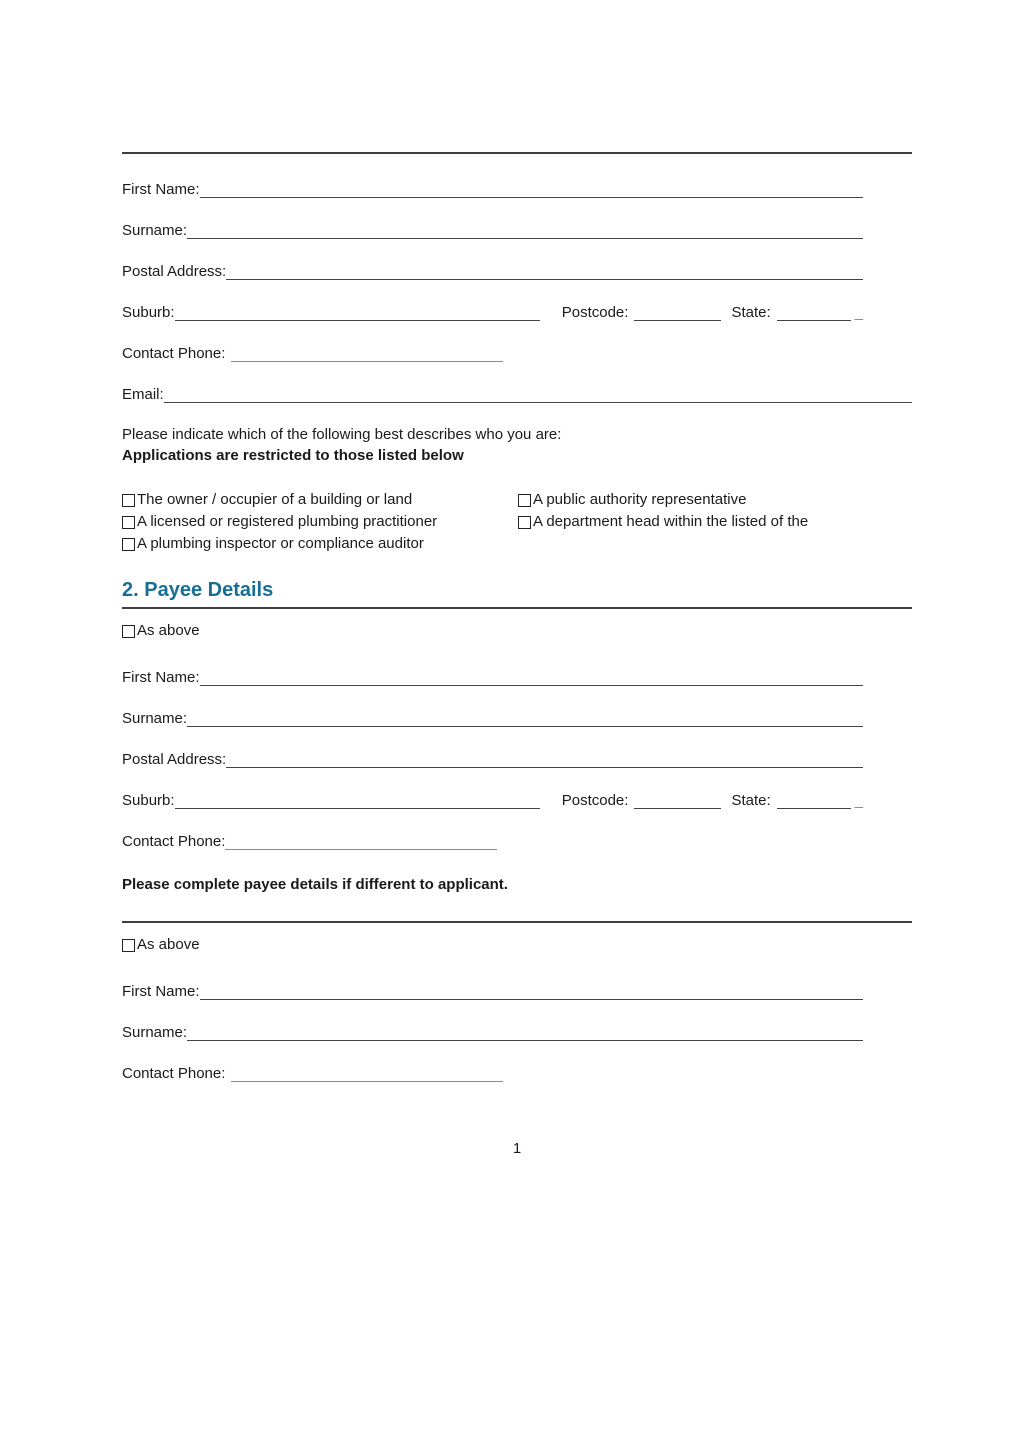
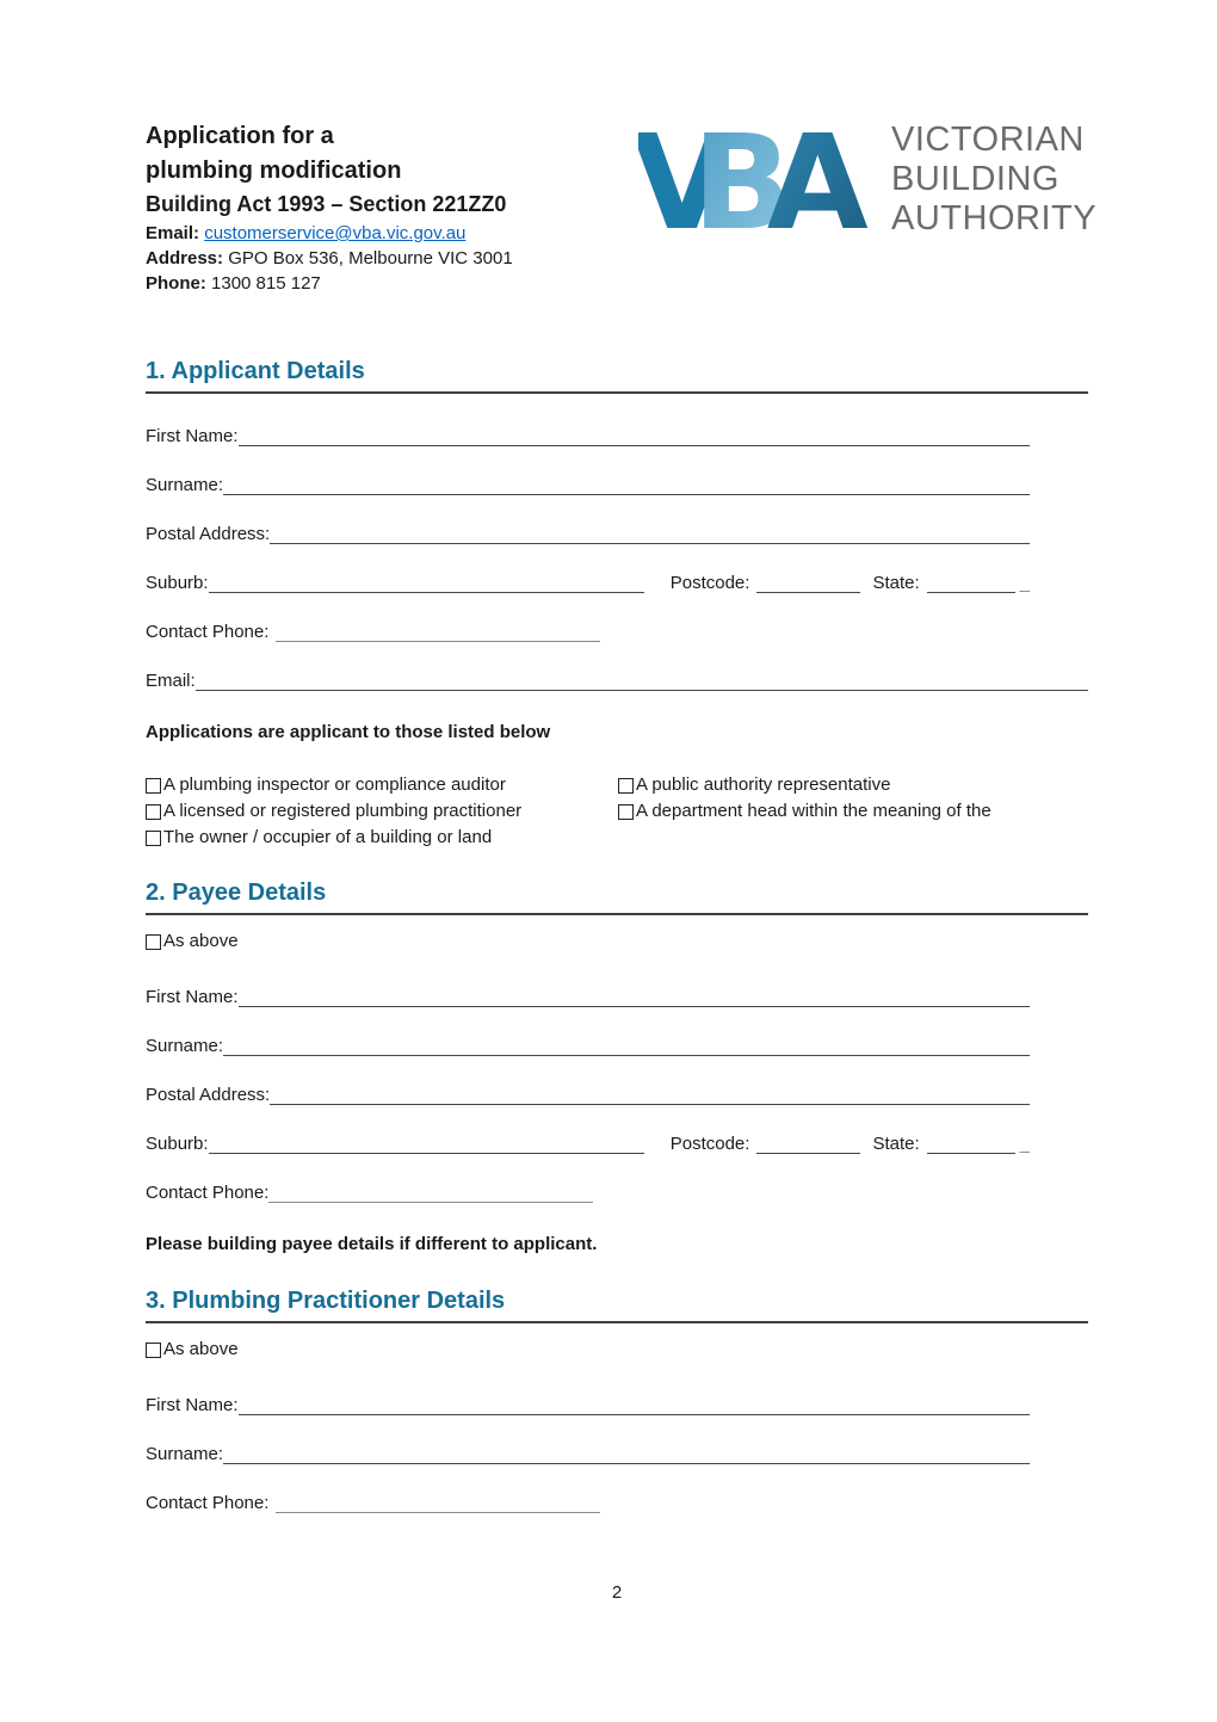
+ Application for a
+ plumbing modification
+ Building Act 1993 – Section 221ZZ0
+ Email: customerservice@vba.vic.gov.au
+ Address: GPO Box 536, Melbourne VIC 3001
+ Phone: 1300 815 127
+ V
+ B
+ A
+ VICTORIAN
+ BUILDING
+ AUTHORITY
+ 1. Applicant Details
  First Name:
  Surname:
  Postal Address:
  Suburb:
  Postcode:
  State:
  _
  Contact Phone:
  Email:
- Please indicate which of the following best describes who you are:
- Applications are restricted to those listed below
+ Applications are applicant to those listed below
- The owner / occupier of a building or land
+ A plumbing inspector or compliance auditor
  A licensed or registered plumbing practitioner
- A plumbing inspector or compliance auditor
+ The owner / occupier of a building or land
  A public authority representative
- A department head within the listed of the
+ A department head within the meaning of the
  2. Payee Details
  As above
  First Name:
  Surname:
  Postal Address:
  Suburb:
  Postcode:
  State:
  _
  Contact Phone:
- Please complete payee details if different to applicant.
+ Please building payee details if different to applicant.
+ 3. Plumbing Practitioner Details
  As above
  First Name:
  Surname:
  Contact Phone:
- 1
+ 2
